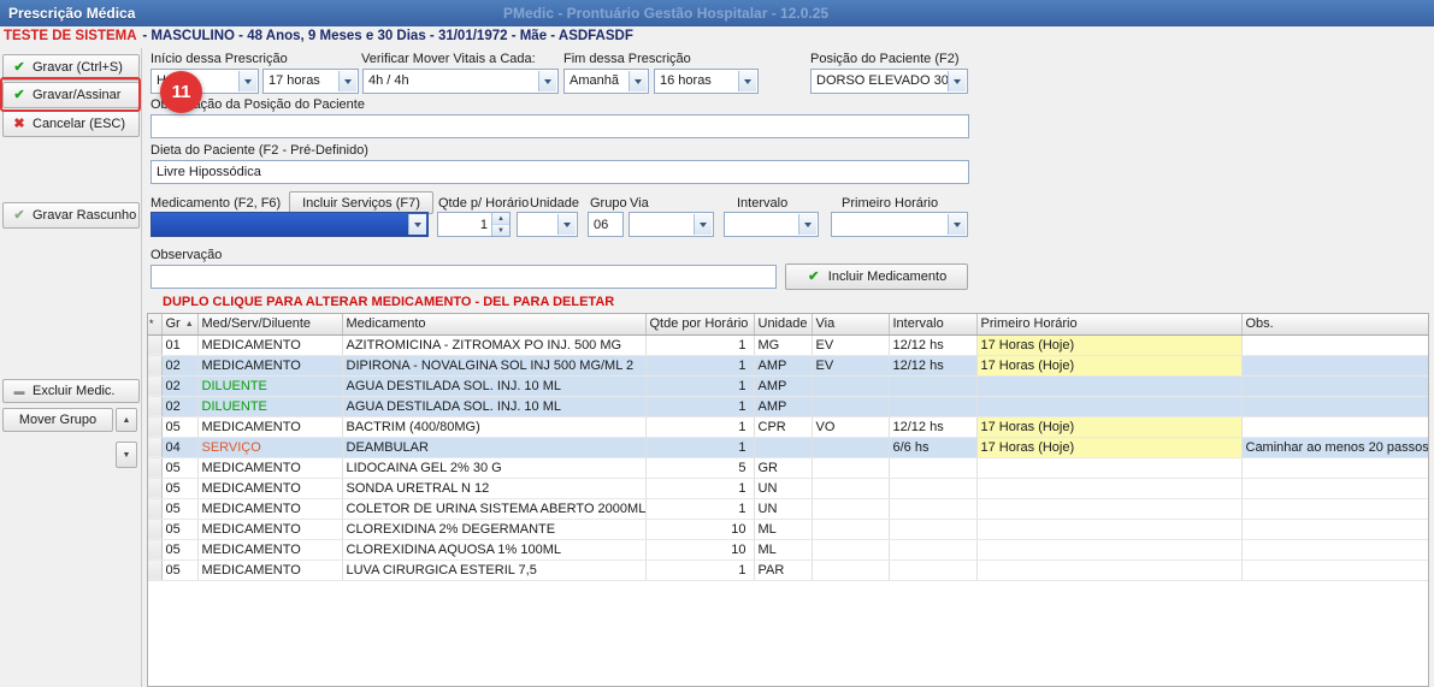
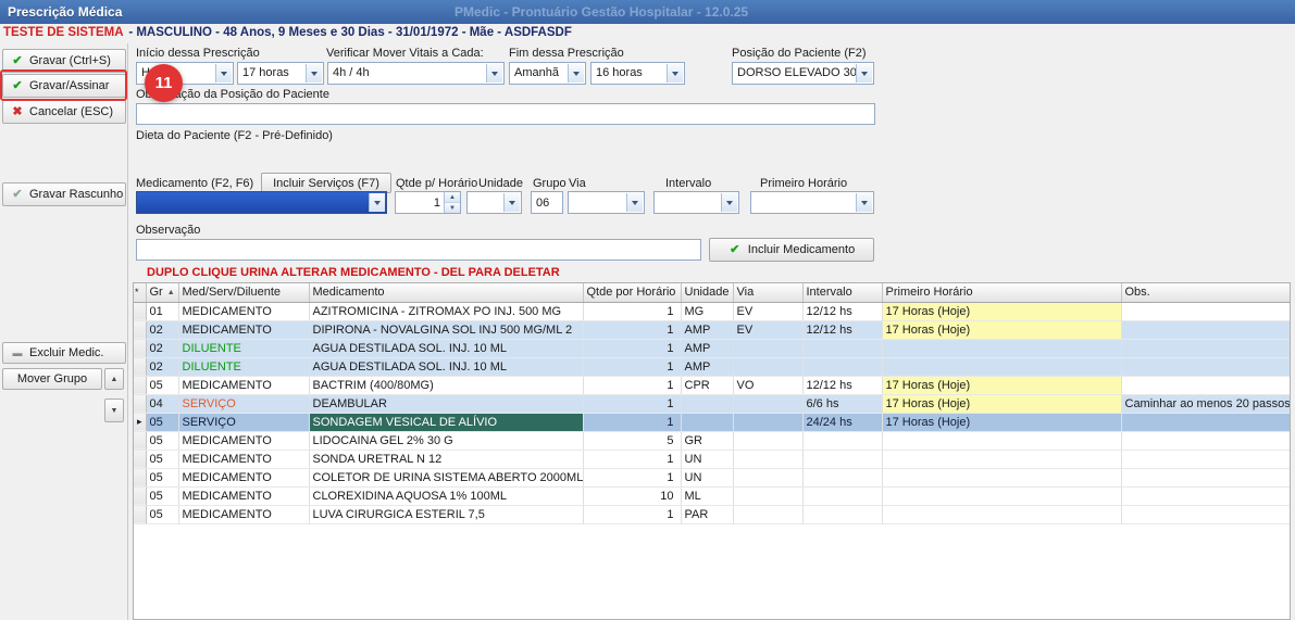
  Prescrição Médica
  PMedic - Prontuário Gestão Hospitalar - 12.0.25
  TESTE DE SISTEMA - MASCULINO - 48 Anos, 9 Meses e 30 Dias - 31/01/1972 - Mãe - ASDFASDF
  ✔
  Gravar (Ctrl+S)
  ✔
  Gravar/Assinar
  ✖
  Cancelar (ESC)
  ✔
  Gravar Rascunho
  ▬
  Excluir Medic.
  Mover Grupo
  11
  Início dessa Prescrição
  Verificar Mover Vitais a Cada:
  Fim dessa Prescrição
  Posição do Paciente (F2)
  17 horas
  4h / 4h
  Amanhã
  16 horas
  DORSO ELEVADO 30
  Oção da Posição do Paciente
  Dieta do Paciente (F2 - Pré-Definido)
- Livre Hipossódica
  Medicamento (F2, F6)
  Incluir Serviços (F7)
  Qtde p/ Horário
  Unidade
  Grupo
  Via
  Intervalo
  Primeiro Horário
  1
  06
  Observação
  ✔
  Incluir Medicamento
- DUPLO CLIQUE PARA ALTERAR MEDICAMENTO - DEL PARA DELETAR
+ DUPLO CLIQUE URINA ALTERAR MEDICAMENTO - DEL PARA DELETAR
  *	Gr	Med/Serv/Diluente	Medicamento	Qtde por Horário	Unidade	Via	Intervalo	Primeiro Horário	Obs.
  	01	MEDICAMENTO	AZITROMICINA - ZITROMAX PO INJ. 500 MG	1	MG	EV	12/12 hs	17 Horas (Hoje)
  	02	MEDICAMENTO	DIPIRONA - NOVALGINA SOL INJ 500 MG/ML 2	1	AMP	EV	12/12 hs	17 Horas (Hoje)
  	02	DILUENTE	AGUA DESTILADA SOL. INJ. 10 ML	1	AMP
  	02	DILUENTE	AGUA DESTILADA SOL. INJ. 10 ML	1	AMP
  	05	MEDICAMENTO	BACTRIM (400/80MG)	1	CPR	VO	12/12 hs	17 Horas (Hoje)
  	04	SERVIÇO	DEAMBULAR	1			6/6 hs	17 Horas (Hoje)	Caminhar ao menos 20 passos
+ ▸	05	SERVIÇO	SONDAGEM VESICAL DE ALÍVIO	1			24/24 hs	17 Horas (Hoje)
  	05	MEDICAMENTO	LIDOCAINA GEL 2% 30 G	5	GR
  	05	MEDICAMENTO	SONDA URETRAL N 12	1	UN
  	05	MEDICAMENTO	COLETOR DE URINA SISTEMA ABERTO 2000ML	1	UN
- 	05	MEDICAMENTO	CLOREXIDINA 2% DEGERMANTE	10	ML
  	05	MEDICAMENTO	CLOREXIDINA AQUOSA 1% 100ML	10	ML
  	05	MEDICAMENTO	LUVA CIRURGICA ESTERIL 7,5	1	PAR
